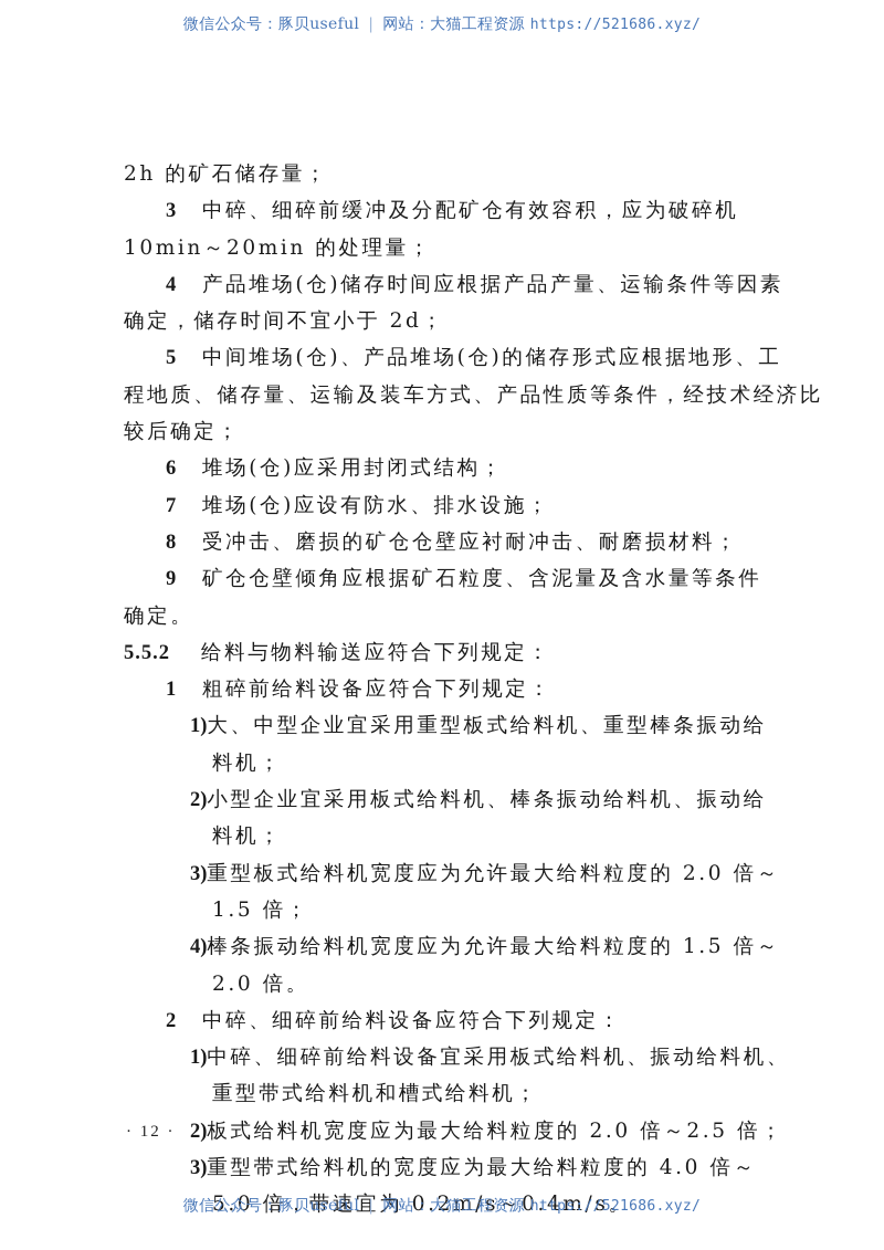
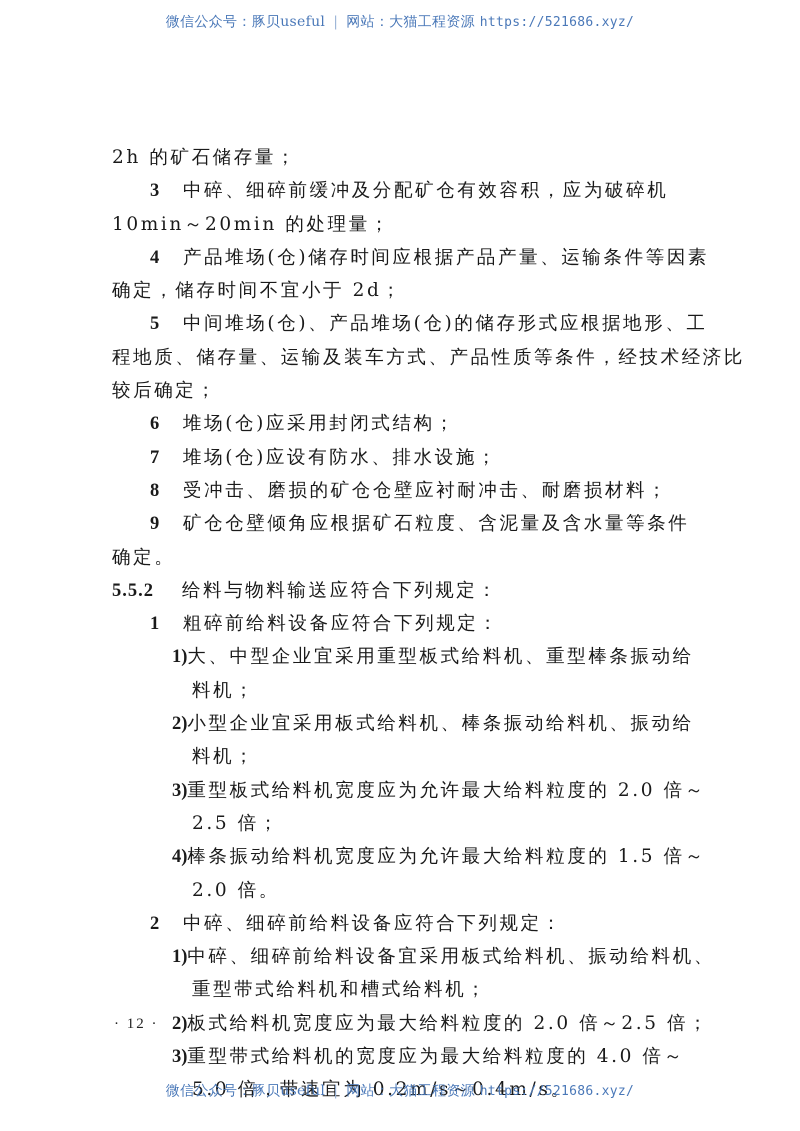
  微信公众号：豚贝useful | 网站：大猫工程资源 https://521686.xyz/
  2h 的矿石储存量；
  3 中碎、细碎前缓冲及分配矿仓有效容积，应为破碎机
  10min～20min 的处理量；
  4 产品堆场(仓)储存时间应根据产品产量、运输条件等因素
  确定，储存时间不宜小于 2d；
  5 中间堆场(仓)、产品堆场(仓)的储存形式应根据地形、工
  程地质、储存量、运输及装车方式、产品性质等条件，经技术经济比
  较后确定；
  6 堆场(仓)应采用封闭式结构；
  7 堆场(仓)应设有防水、排水设施；
  8 受冲击、磨损的矿仓仓壁应衬耐冲击、耐磨损材料；
  9 矿仓仓壁倾角应根据矿石粒度、含泥量及含水量等条件
  确定。
  5.5.2 给料与物料输送应符合下列规定：
  1 粗碎前给料设备应符合下列规定：
  1)大、中型企业宜采用重型板式给料机、重型棒条振动给
  料机；
  2)小型企业宜采用板式给料机、棒条振动给料机、振动给
  料机；
  3)重型板式给料机宽度应为允许最大给料粒度的 2.0 倍～
- 1.5 倍；
+ 2.5 倍；
  4)棒条振动给料机宽度应为允许最大给料粒度的 1.5 倍～
  2.0 倍。
  2 中碎、细碎前给料设备应符合下列规定：
  1)中碎、细碎前给料设备宜采用板式给料机、振动给料机、
  重型带式给料机和槽式给料机；
  2)板式给料机宽度应为最大给料粒度的 2.0 倍～2.5 倍；
  3)重型带式给料机的宽度应为最大给料粒度的 4.0 倍～
  5.0 倍，带速宜为 0.2m/s～0.4m/s。
  · 12 ·
  微信公众号：豚贝useful | 网站：大猫工程资源 https://521686.xyz/
